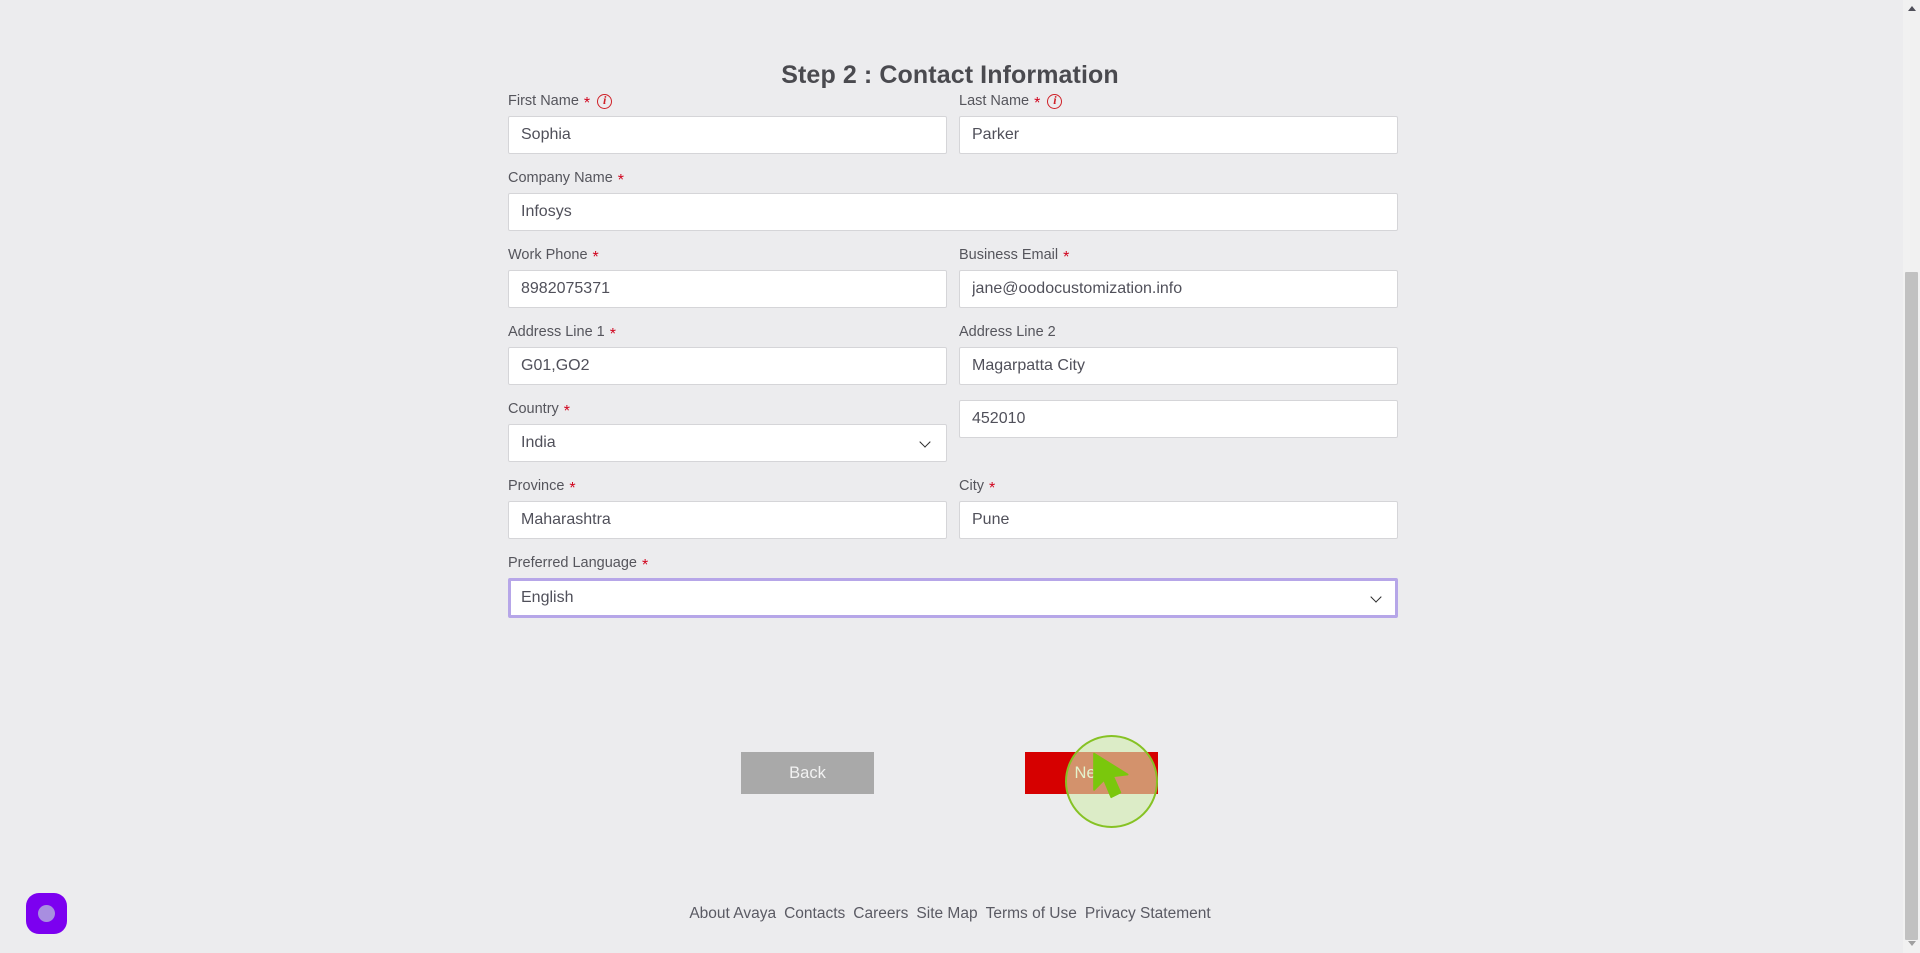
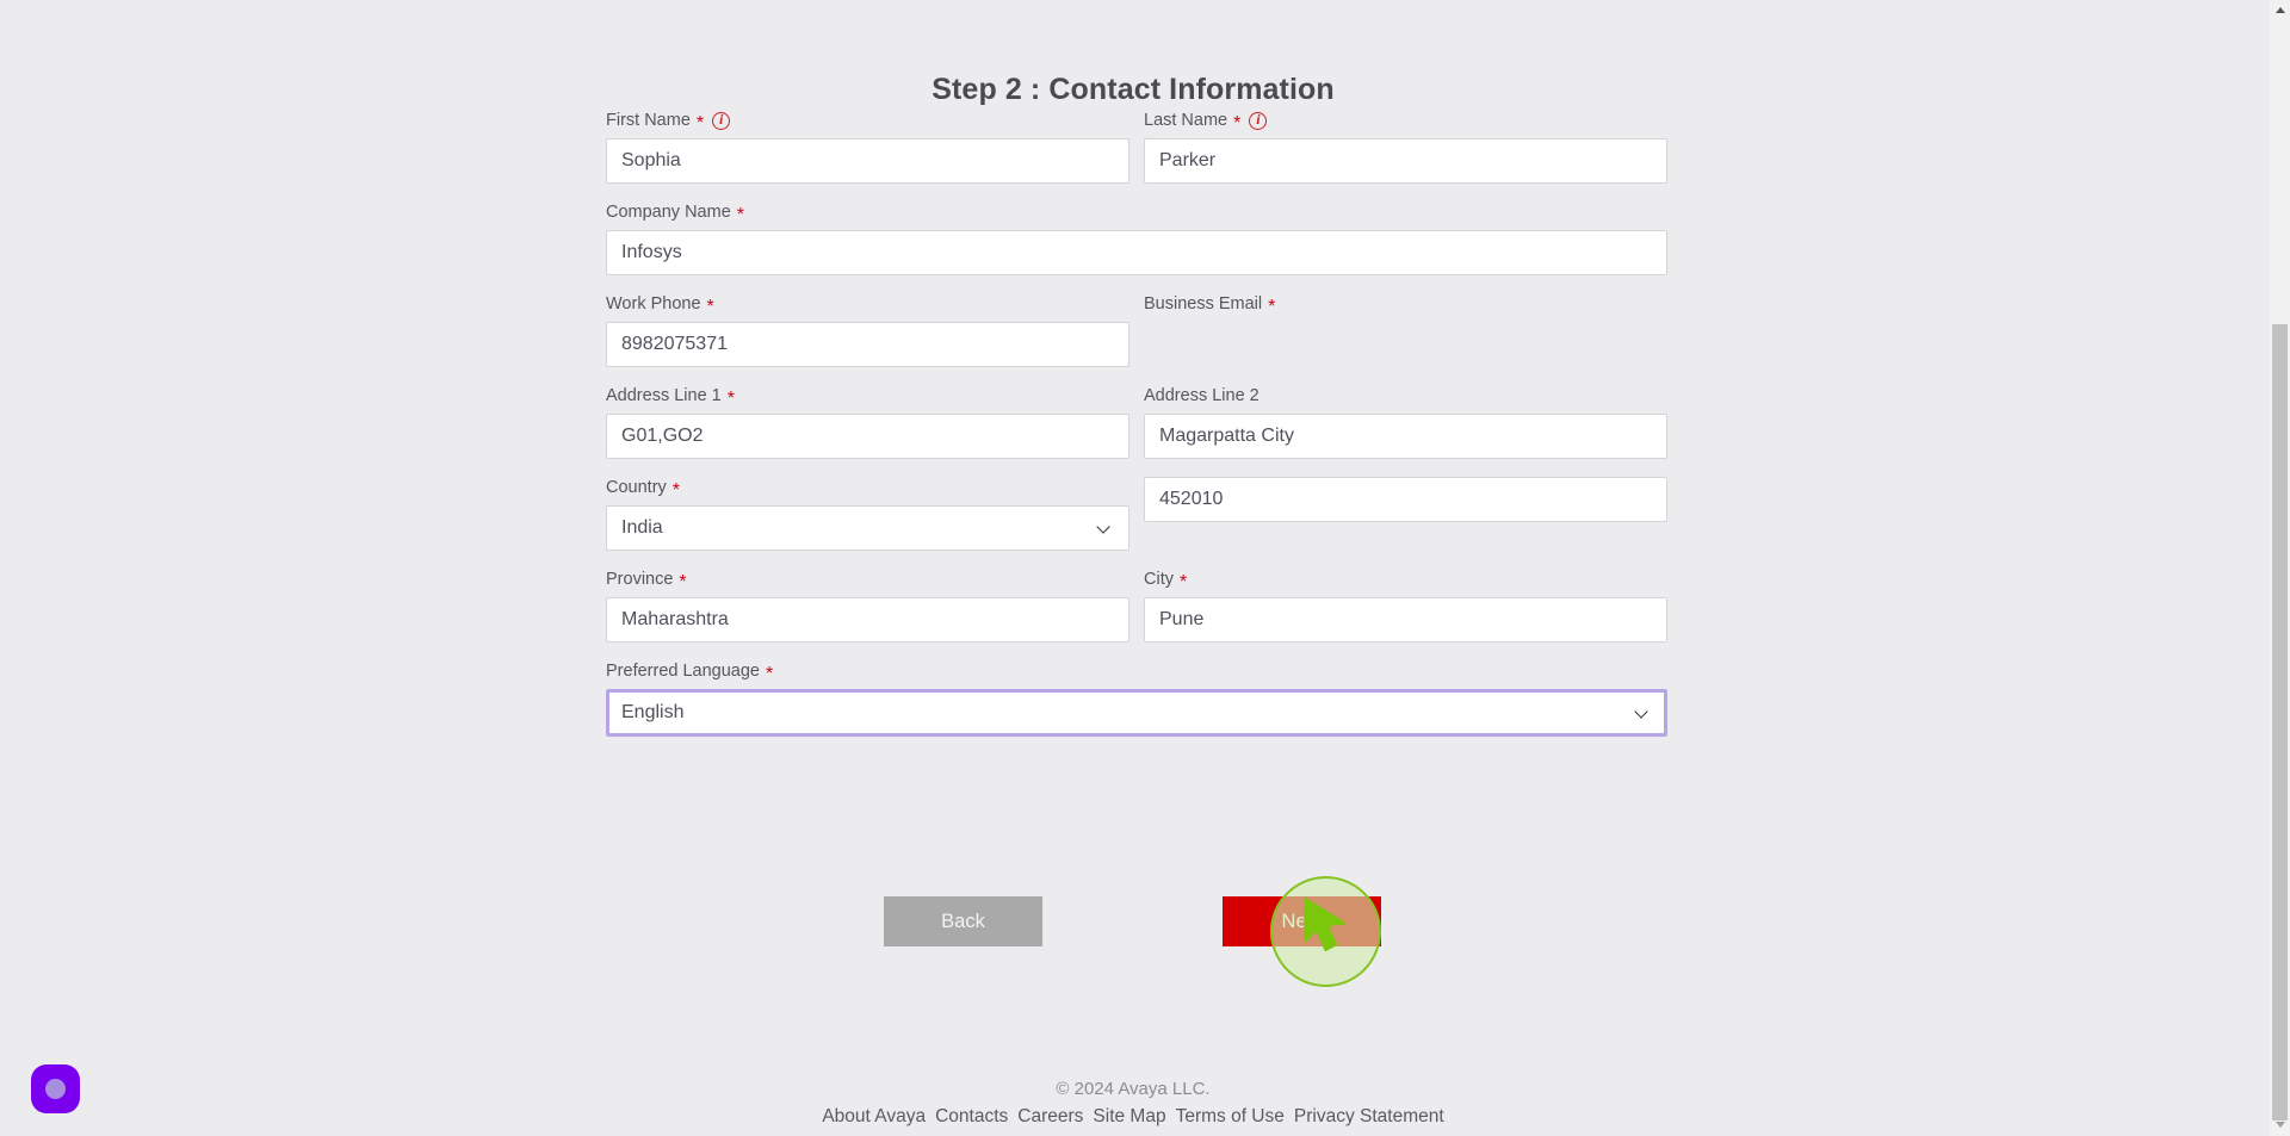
  Step 2 : Contact Information
  First Name
  *
  Sophia
  Last Name
  *
  Parker
  Company Name
  *
  Infosys
  Work Phone
  *
  8982075371
  Business Email
  *
- jane@oodocustomization.info
  Address Line 1
  *
  G01,GO2
  Address Line 2
  Magarpatta City
  Country
  *
  India
  452010
  Province
  *
  Maharashtra
  City
  *
  Pune
  Preferred Language
  *
  English
  Back
+ © 2024 Avaya LLC.
  About Avaya Contacts Careers Site Map Terms of Use Privacy Statement
